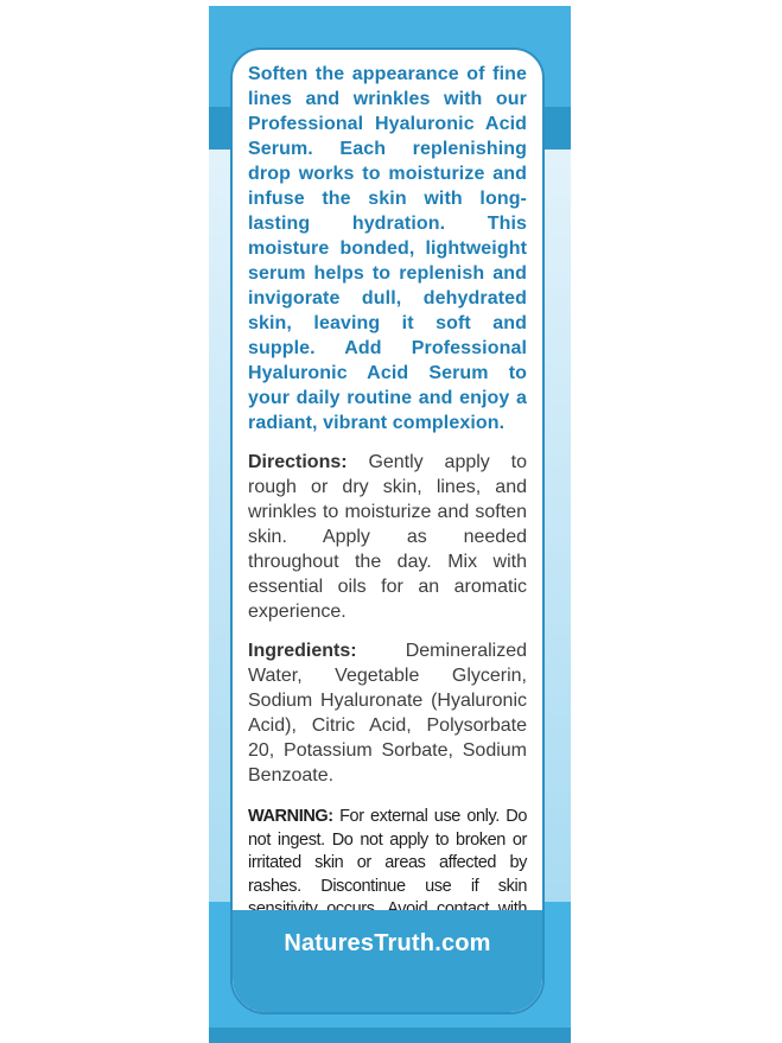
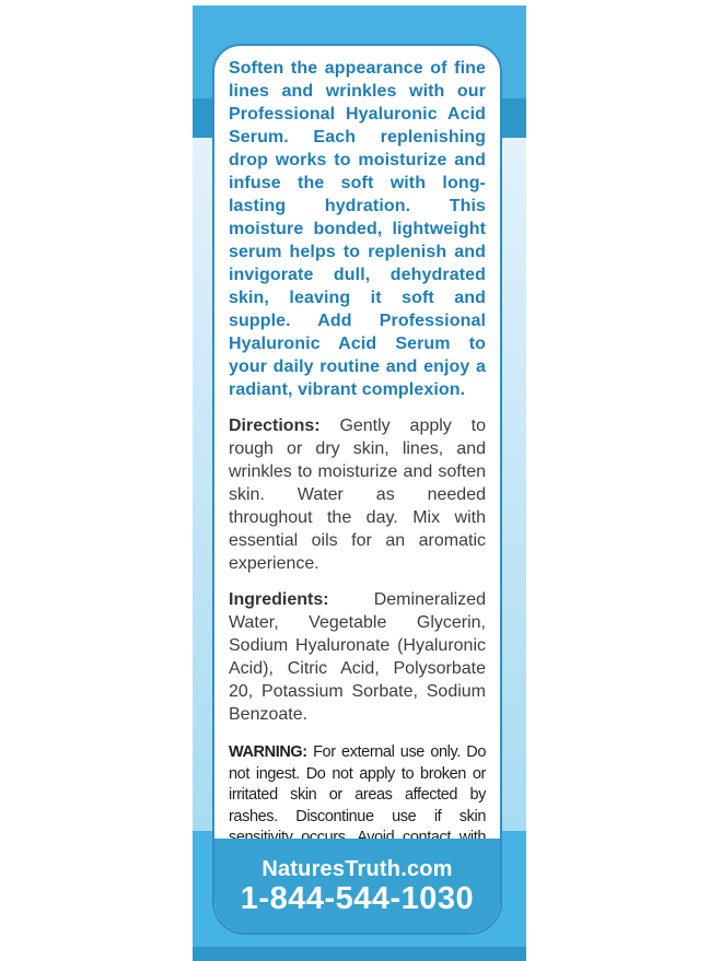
- Soften the appearance of fine lines and wrinkles with our Professional Hyaluronic Acid Serum. Each replenishing drop works to moisturize and infuse the skin with long-lasting hydration. This moisture bonded, lightweight serum helps to replenish and invigorate dull, dehydrated skin, leaving it soft and supple. Add Professional Hyaluronic Acid Serum to your daily routine and enjoy a radiant, vibrant complexion.
+ Soften the appearance of fine lines and wrinkles with our Professional Hyaluronic Acid Serum. Each replenishing drop works to moisturize and infuse the soft with long-lasting hydration. This moisture bonded, lightweight serum helps to replenish and invigorate dull, dehydrated skin, leaving it soft and supple. Add Professional Hyaluronic Acid Serum to your daily routine and enjoy a radiant, vibrant complexion.
- Directions: Gently apply to rough or dry skin, lines, and wrinkles to moisturize and soften skin. Apply as needed throughout the day. Mix with essential oils for an aromatic experience.
+ Directions: Gently apply to rough or dry skin, lines, and wrinkles to moisturize and soften skin. Water as needed throughout the day. Mix with essential oils for an aromatic experience.
  Ingredients: Demineralized Water, Vegetable Glycerin, Sodium Hyaluronate (Hyaluronic Acid), Citric Acid, Polysorbate 20, Potassium Sorbate, Sodium Benzoate.
  WARNING: For external use only. Do not ingest. Do not apply to broken or irritated skin or areas affected by rashes. Discontinue use if skin sensitivity occurs. Avoid contact with
  NaturesTruth.com
+ 1-844-544-1030
